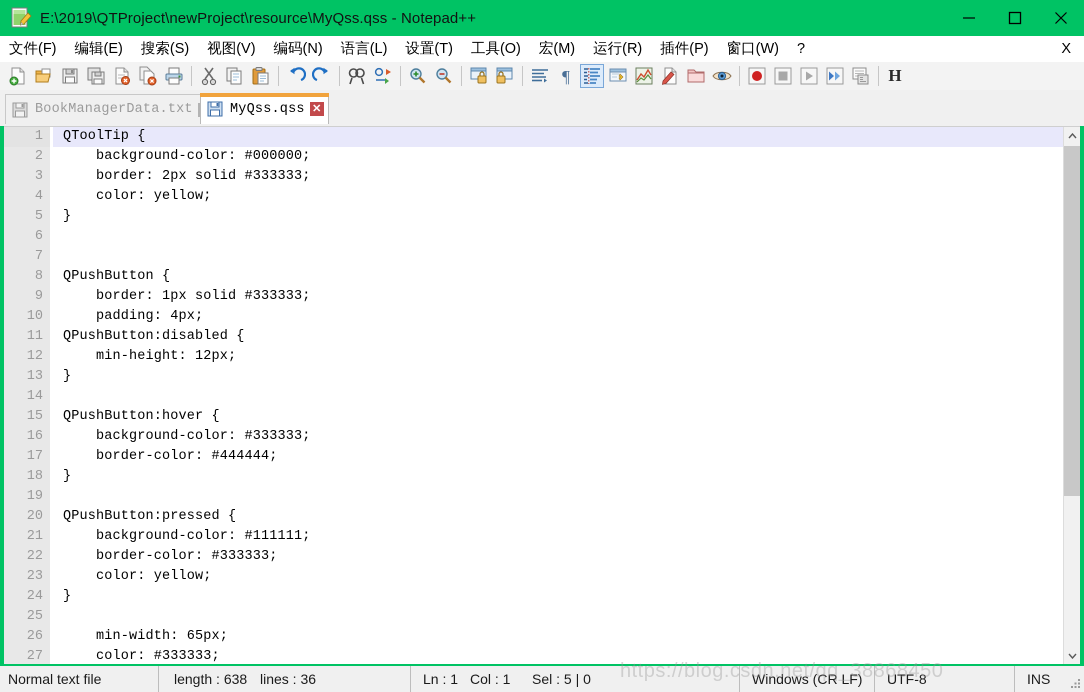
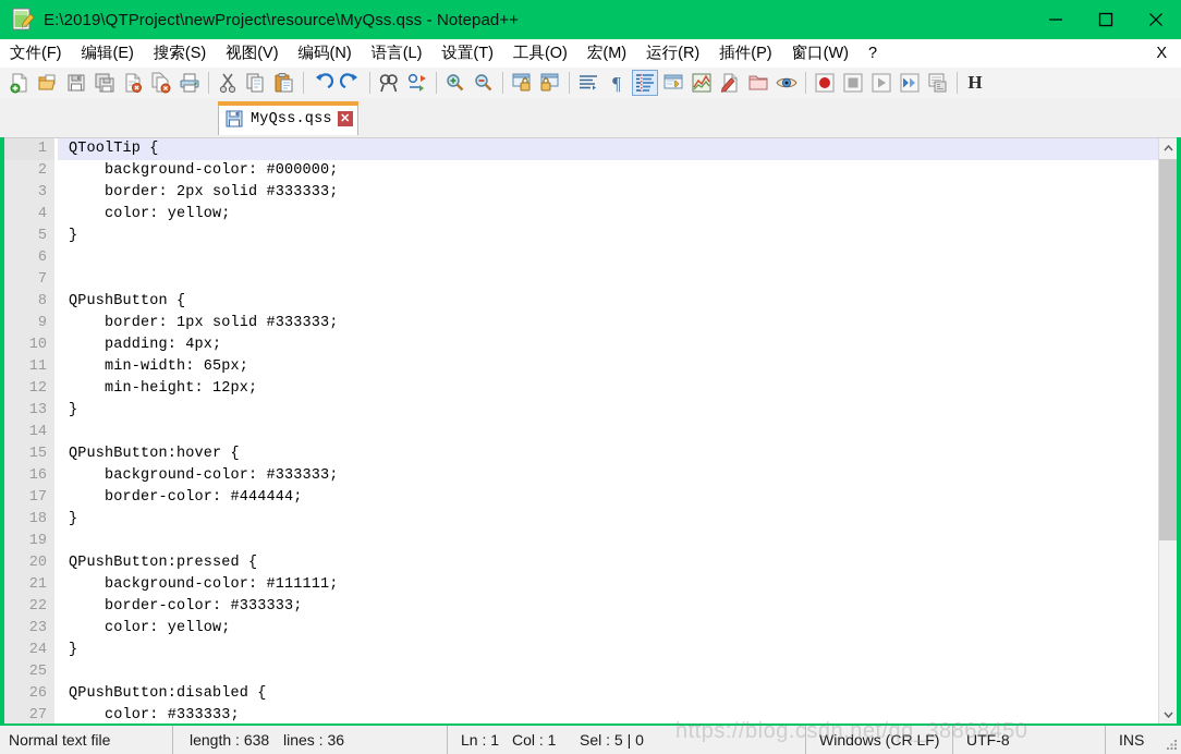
  E:\2019\QTProject\newProject\resource\MyQss.qss - Notepad++
  文件(F)
  编辑(E)
  搜索(S)
  视图(V)
  编码(N)
  语言(L)
  设置(T)
  工具(O)
  宏(M)
  运行(R)
  插件(P)
  窗口(W)
  ?
  X
  ¶
  H
- BookManagerData.txt
  MyQss.qss
  ✕
  1
  QToolTip {
  2
  background-color: #000000;
  3
  border: 2px solid #333333;
  4
  color: yellow;
  5
  }
  6
  7
  8
  QPushButton {
  9
  border: 1px solid #333333;
  10
  padding: 4px;
  11
- QPushButton:disabled {
+ min-width: 65px;
  12
  min-height: 12px;
  13
  }
  14
  15
  QPushButton:hover {
  16
  background-color: #333333;
  17
  border-color: #444444;
  18
  }
  19
  20
  QPushButton:pressed {
  21
  background-color: #111111;
  22
  border-color: #333333;
  23
  color: yellow;
  24
  }
  25
  26
- min-width: 65px;
+ QPushButton:disabled {
  27
  color: #333333;
  Normal text file
  length : 638
  lines : 36
  Ln : 1
  Col : 1
  Sel : 5 | 0
  Windows (CR LF)
  UTF-8
  INS
  https://blog.csdn.net/qq_38868450
